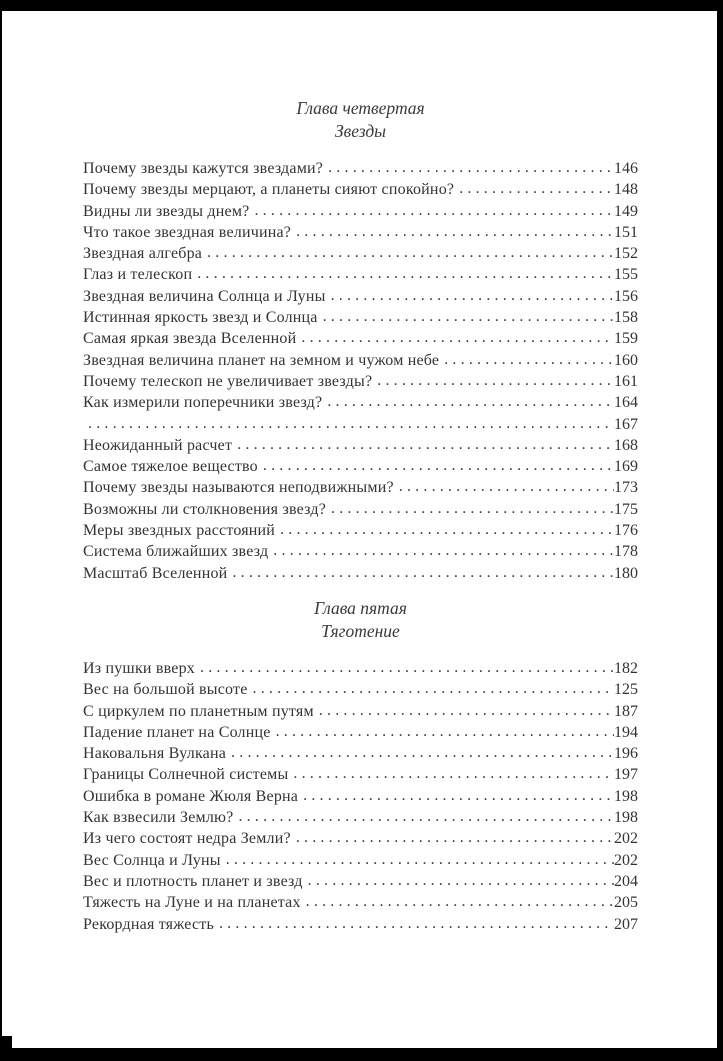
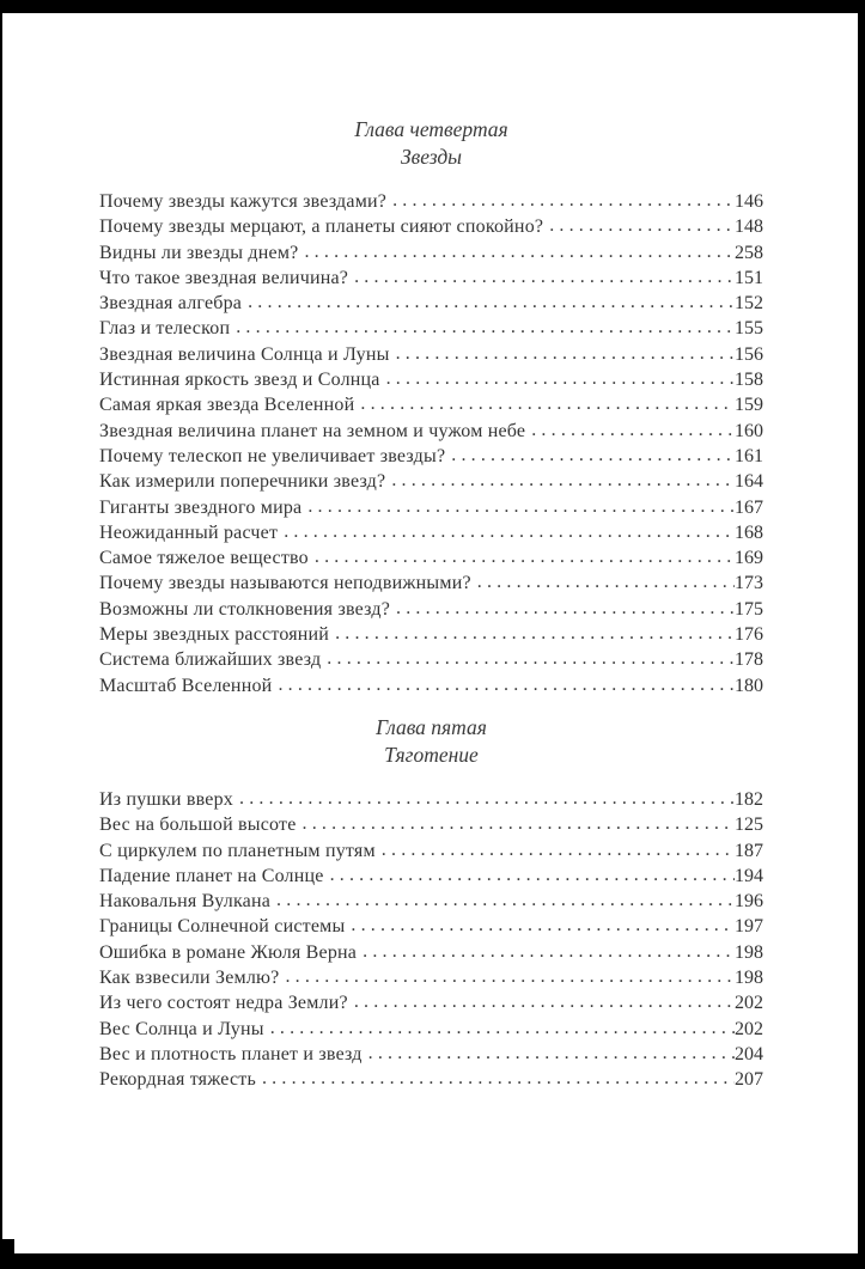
  Глава четвертая
  Звезды
  Почему звезды кажутся звездами?
  146
  Почему звезды мерцают, а планеты сияют спокойно?
  148
  Видны ли звезды днем?
- 149
+ 258
  Что такое звездная величина?
  151
  Звездная алгебра
  152
  Глаз и телескоп
  155
  Звездная величина Солнца и Луны
  156
  Истинная яркость звезд и Солнца
  158
  Самая яркая звезда Вселенной
  159
  Звездная величина планет на земном и чужом небе
  160
  Почему телескоп не увеличивает звезды?
  161
  Как измерили поперечники звезд?
  164
+ Гиганты звездного мира
  167
  Неожиданный расчет
  168
  Самое тяжелое вещество
  169
  Почему звезды называются неподвижными?
  173
  Возможны ли столкновения звезд?
  175
  Меры звездных расстояний
  176
  Система ближайших звезд
  178
  Масштаб Вселенной
  180
  Глава пятая
  Тяготение
  Из пушки вверх
  182
  Вес на большой высоте
  125
  С циркулем по планетным путям
  187
  Падение планет на Солнце
  194
  Наковальня Вулкана
  196
  Границы Солнечной системы
  197
  Ошибка в романе Жюля Верна
  198
  Как взвесили Землю?
  198
  Из чего состоят недра Земли?
  202
  Вес Солнца и Луны
  202
  Вес и плотность планет и звезд
  204
- Тяжесть на Луне и на планетах
- 205
  Рекордная тяжесть
  207
